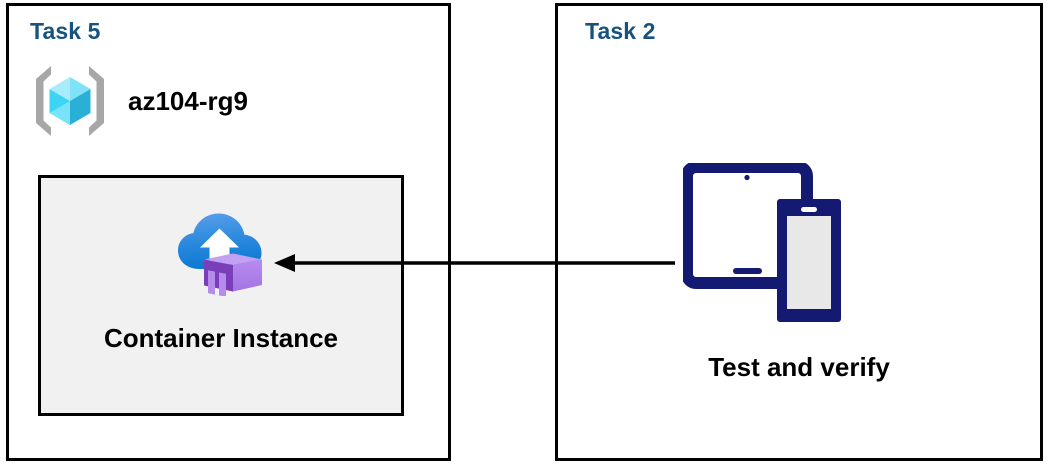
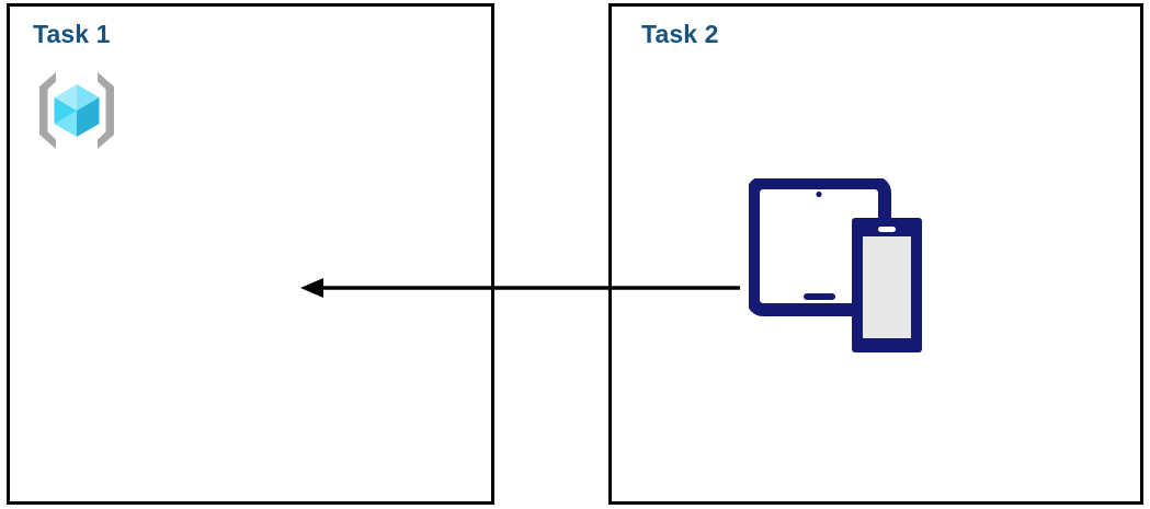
- Task 5
+ Task 1
- az104-rg9
- Container Instance
  Task 2
- Test and verify
